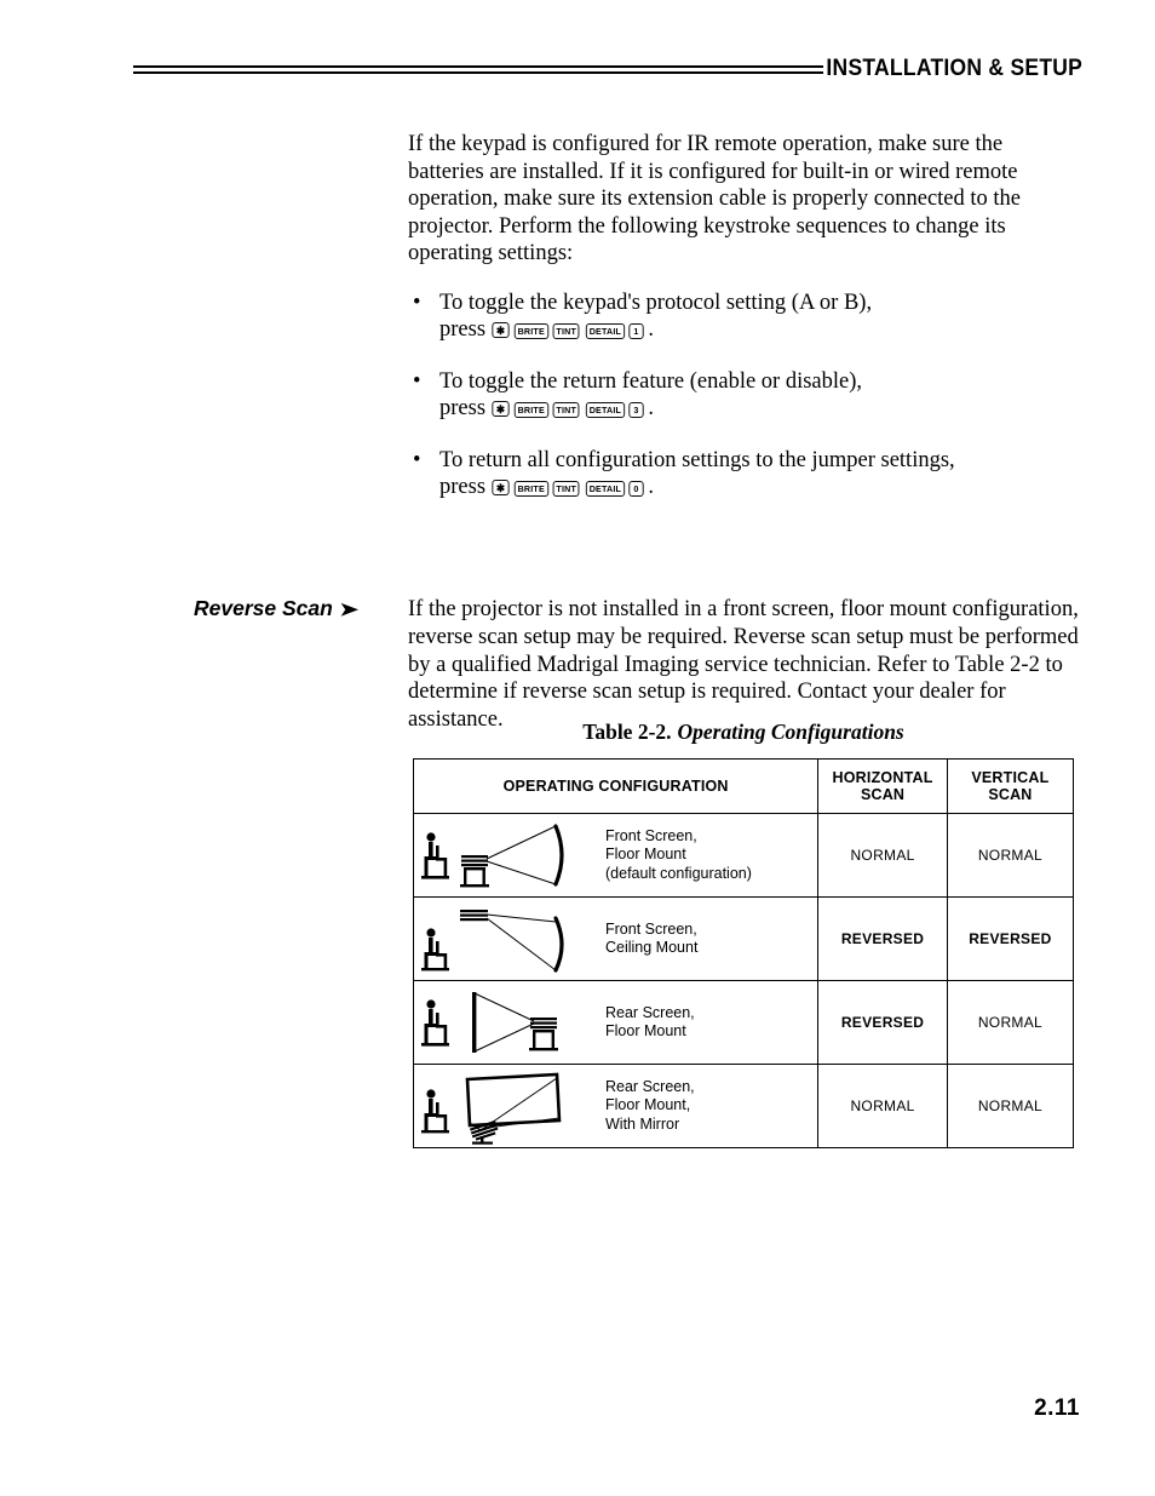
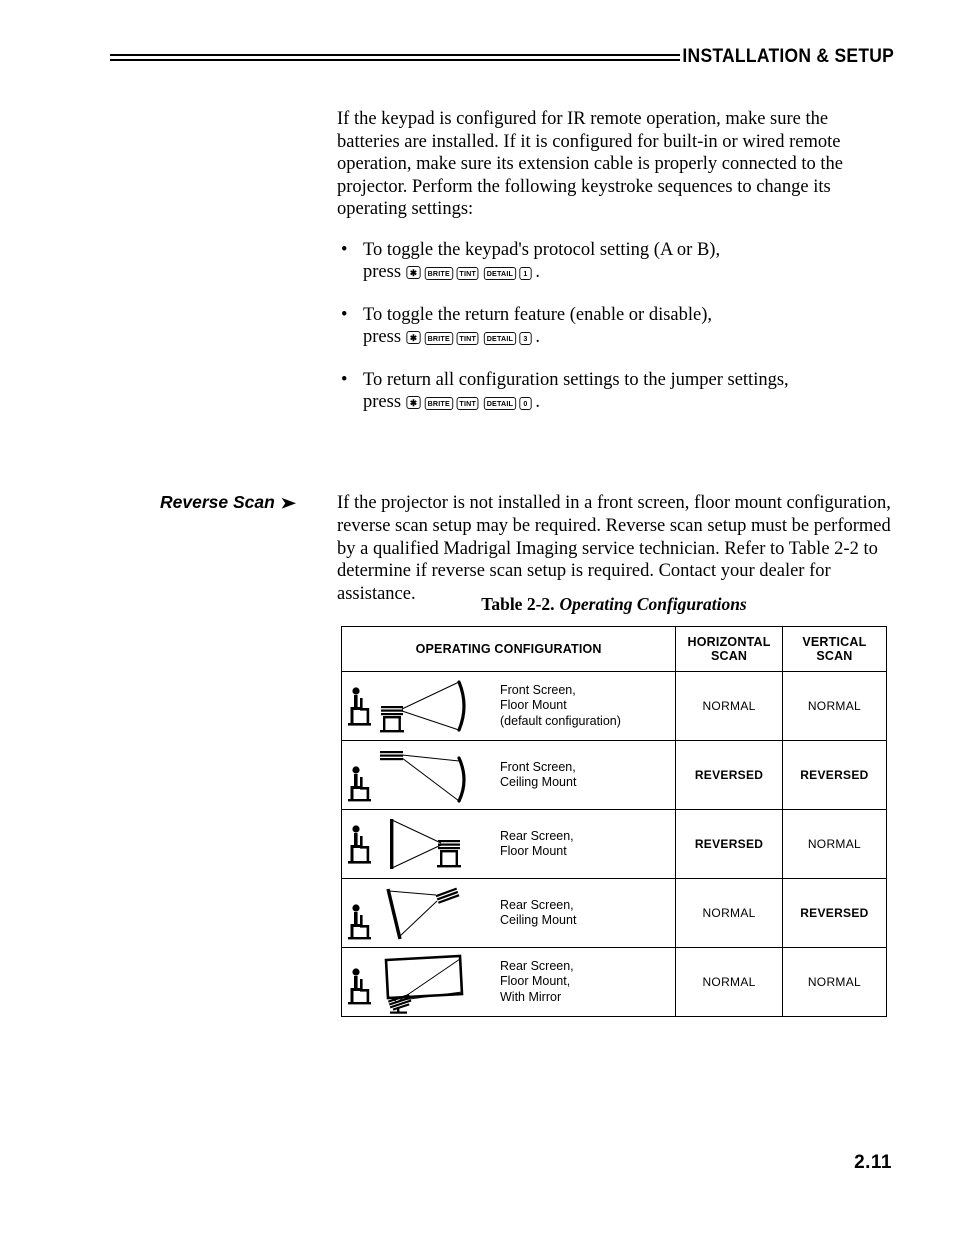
  INSTALLATION & SETUP
  If the keypad is configured for IR remote operation, make sure the batteries are installed. If it is configured for built-in or wired remote operation, make sure its extension cable is properly connected to the projector. Perform the following keystroke sequences to change its operating settings:
  •
  To toggle the keypad's protocol setting (A or B),
  press ✱ BRITE TINT DETAIL 1 .
  •
  To toggle the return feature (enable or disable),
  press ✱ BRITE TINT DETAIL 3 .
  •
  To return all configuration settings to the jumper settings,
  press ✱ BRITE TINT DETAIL 0 .
  Reverse Scan ➤
  If the projector is not installed in a front screen, floor mount configuration, reverse scan setup may be required. Reverse scan setup must be performed by a qualified Madrigal Imaging service technician. Refer to Table 2-2 to determine if reverse scan setup is required. Contact your dealer for assistance.
  Table 2-2. Operating Configurations
  OPERATING CONFIGURATION	HORIZONTAL SCAN	VERTICAL SCAN
  Front Screen, Floor Mount (default configuration)	NORMAL	NORMAL
  Front Screen, Ceiling Mount	REVERSED	REVERSED
  Rear Screen, Floor Mount	REVERSED	NORMAL
+ Rear Screen, Ceiling Mount	NORMAL	REVERSED
  Rear Screen, Floor Mount, With Mirror	NORMAL	NORMAL
  2.11
